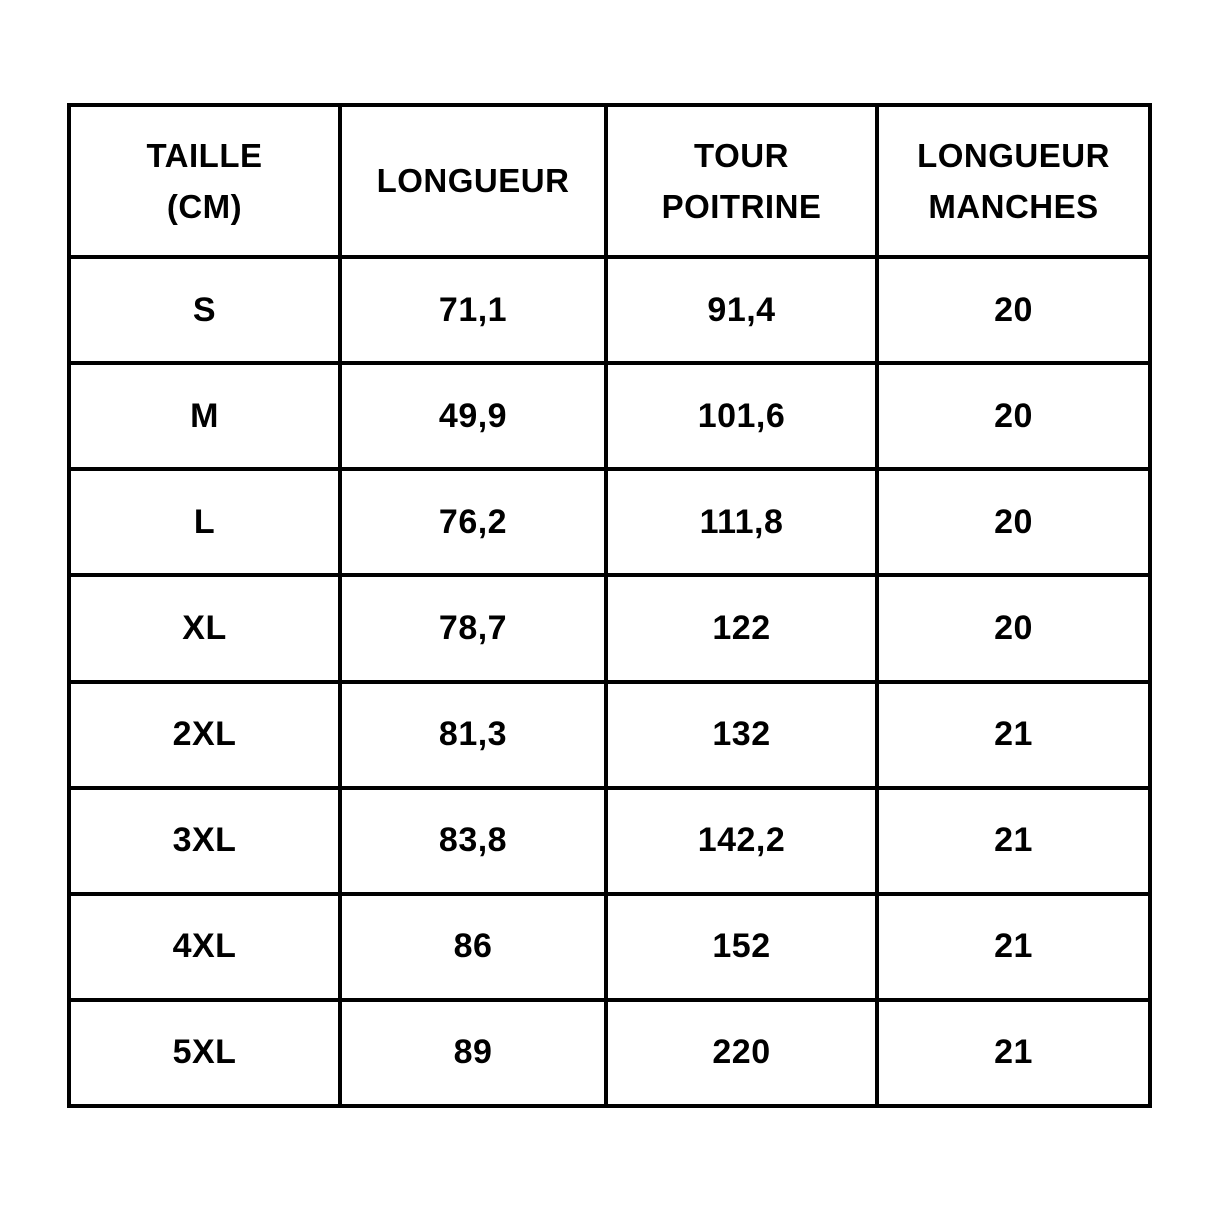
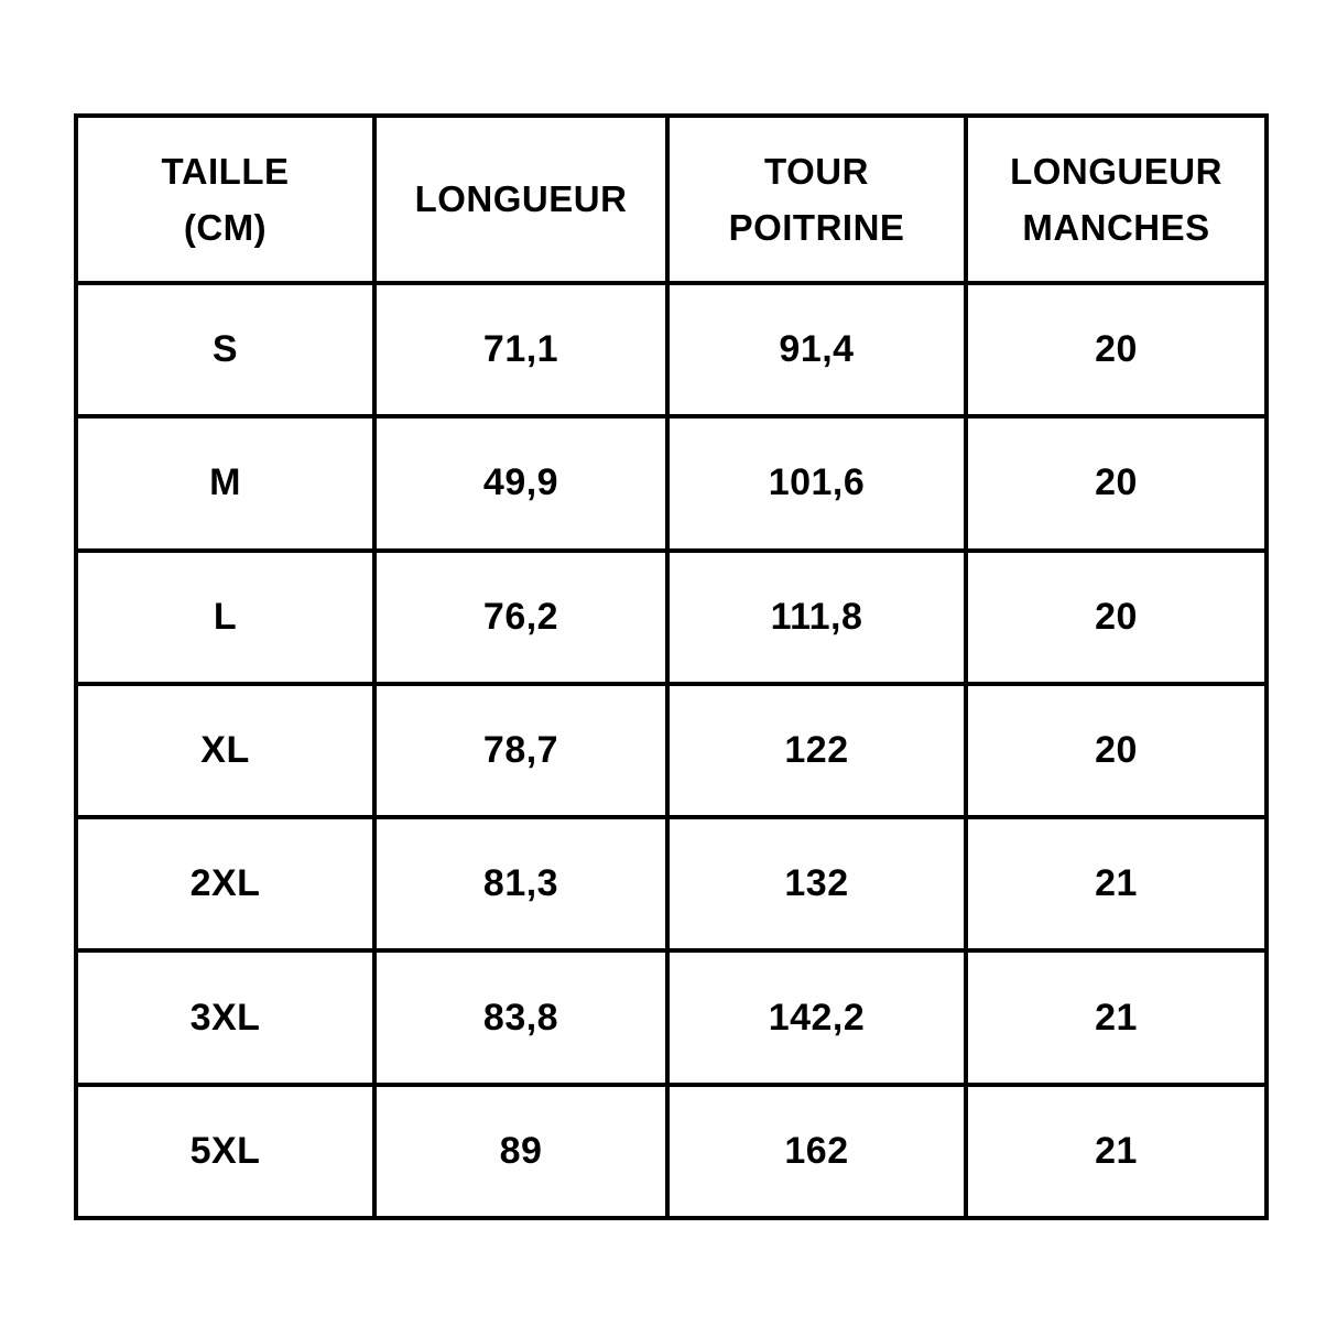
  TAILLE (CM)	LONGUEUR	TOUR POITRINE	LONGUEUR MANCHES
  S	71,1	91,4	20
  M	49,9	101,6	20
  L	76,2	111,8	20
  XL	78,7	122	20
  2XL	81,3	132	21
  3XL	83,8	142,2	21
- 4XL	86	152	21
- 5XL	89	220	21
+ 5XL	89	162	21
